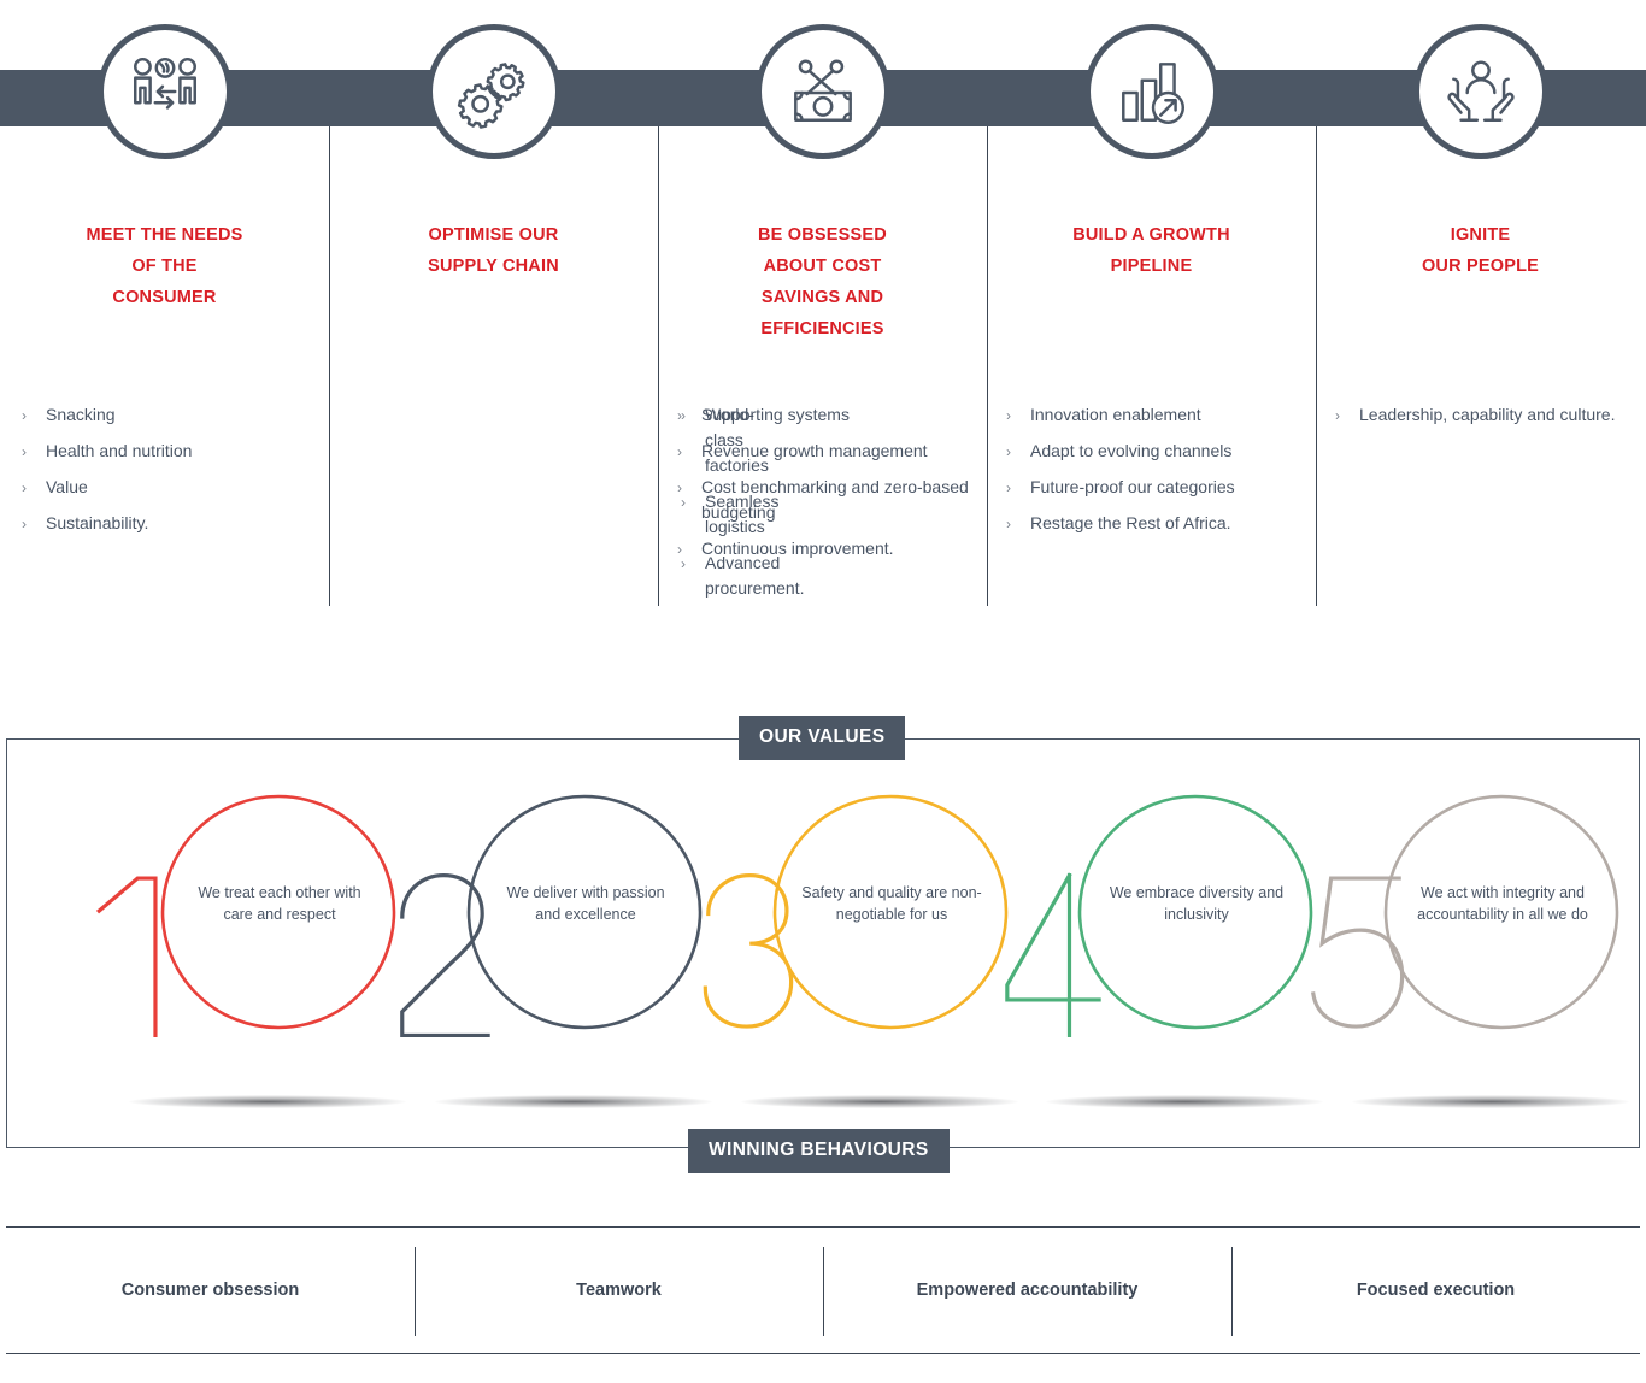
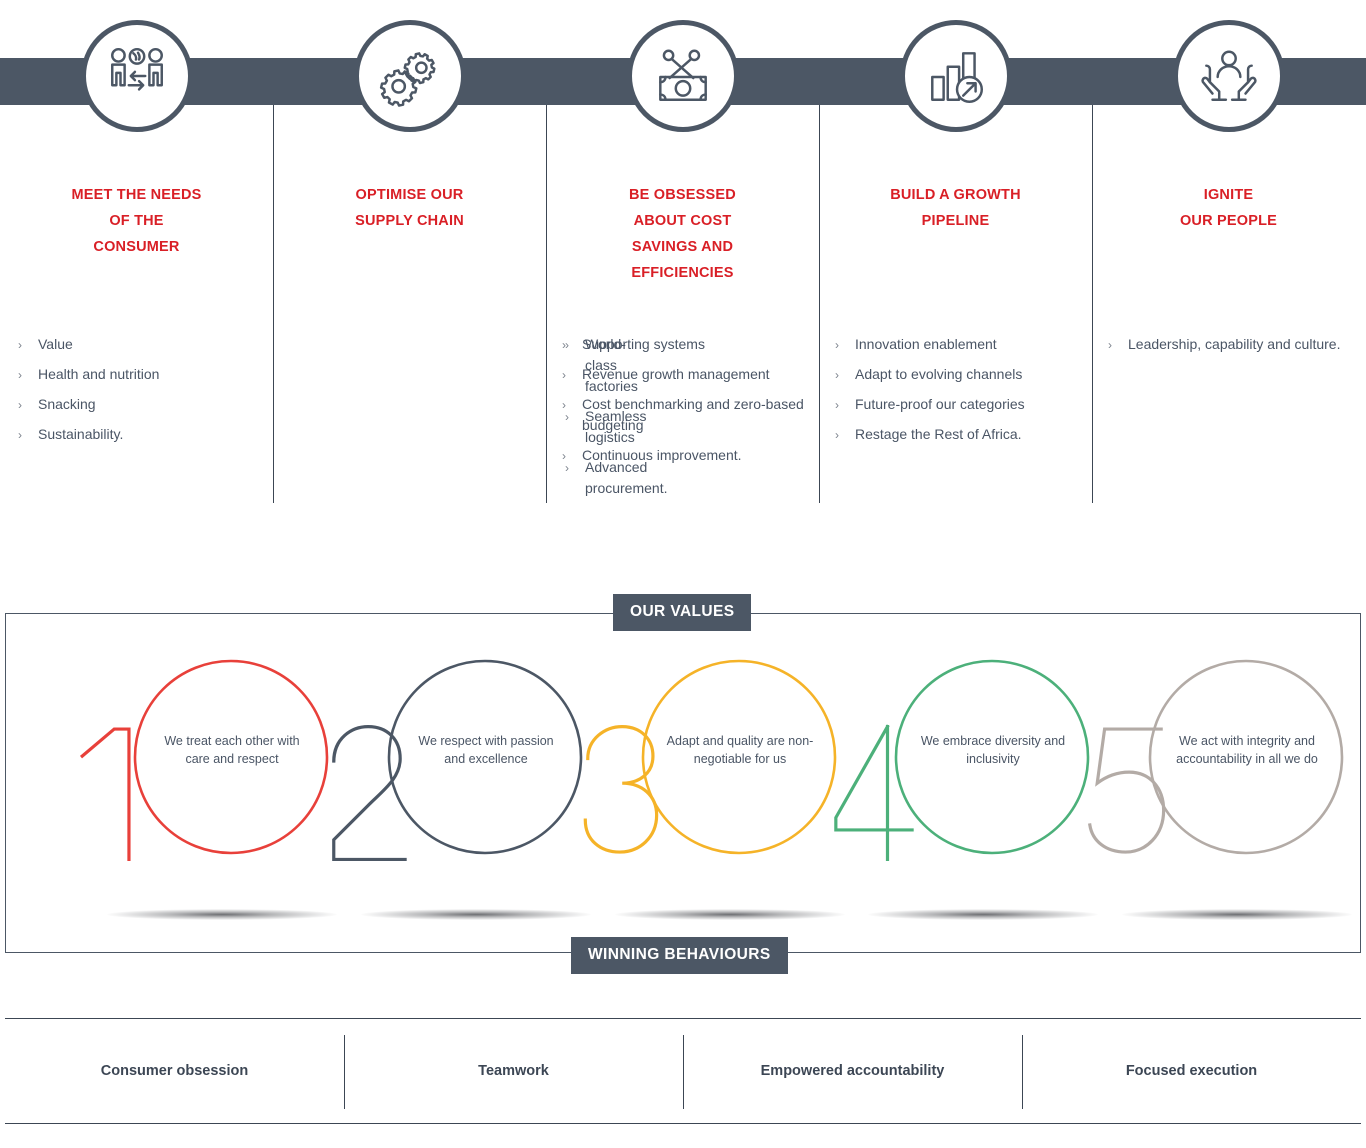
  MEET THE NEEDS
  OF THE
  CONSUMER
  ›
- Snacking
+ Value
  ›
  Health and nutrition
  ›
- Value
+ Snacking
  ›
  Sustainability.
  OPTIMISE OUR
  SUPPLY CHAIN
  BE OBSESSED
  ABOUT COST
  SAVINGS AND
  EFFICIENCIES
  ›
  Supporting systems
  ›
  Revenue growth management
  ›
  Cost benchmarking and zero-based budgeting
  ›
  Continuous improvement.
  BUILD A GROWTH
  PIPELINE
  ›
  Innovation enablement
  ›
  Adapt to evolving channels
  ›
  Future-proof our categories
  ›
  Restage the Rest of Africa.
  IGNITE
  OUR PEOPLE
  ›
  Leadership, capability and culture.
  OUR VALUES
  We treat each other with care and respect
- We deliver with passion and excellence
+ We respect with passion and excellence
- Safety and quality are non-negotiable for us
+ Adapt and quality are non-negotiable for us
  We embrace diversity and inclusivity
  We act with integrity and accountability in all we do
  WINNING BEHAVIOURS
  Consumer obsession
  Teamwork
  Empowered accountability
  Focused execution
